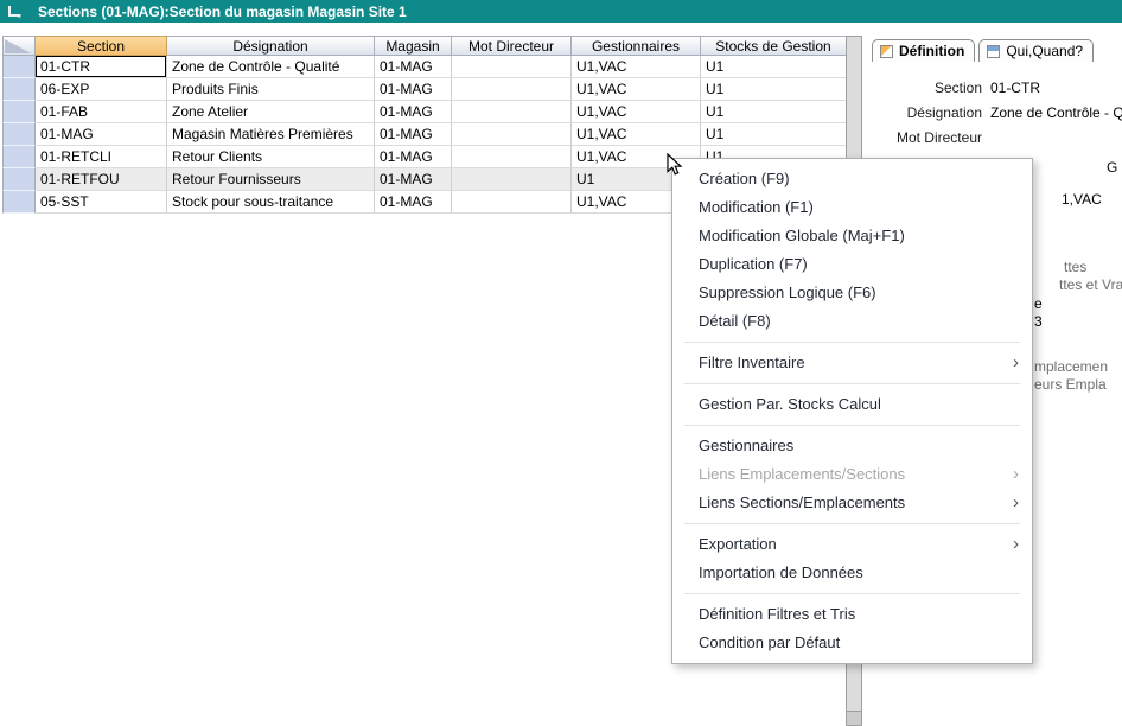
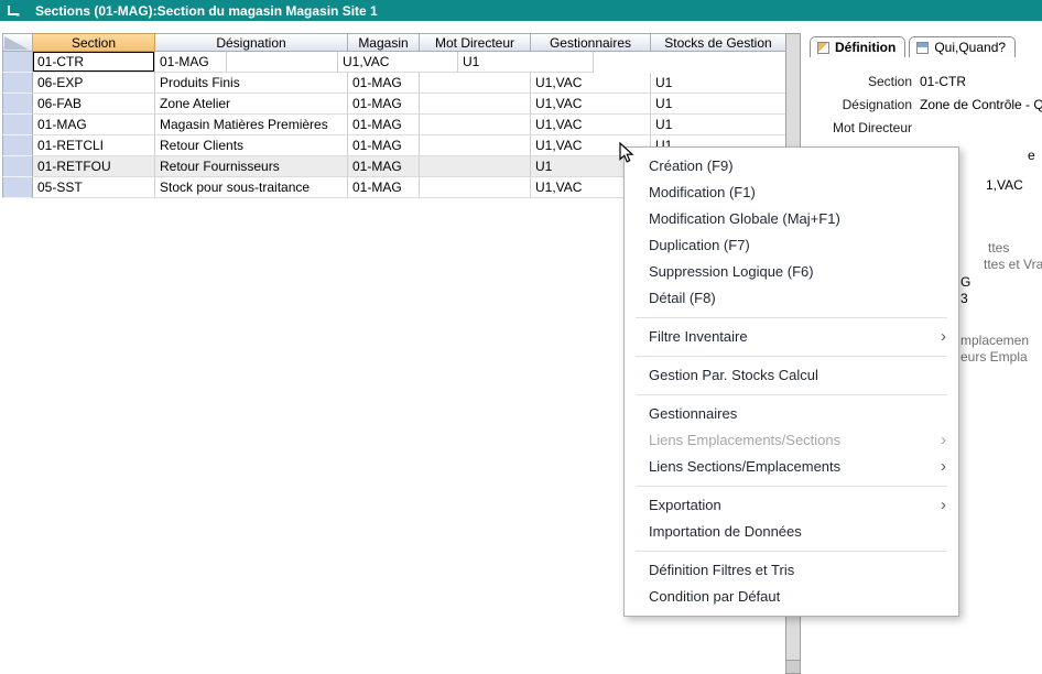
  Sections (01-MAG):Section du magasin Magasin Site 1
  Section
  Désignation
  Magasin
  Mot Directeur
  Gestionnaires
  Stocks de Gestion
  01-CTR
- Zone de Contrôle - Qualité
  01-MAG
  U1,VAC
  U1
  06-EXP
  Produits Finis
  01-MAG
  U1,VAC
  U1
- 01-FAB
+ 06-FAB
  Zone Atelier
  01-MAG
  U1,VAC
  U1
  01-MAG
  Magasin Matières Premières
  01-MAG
  U1,VAC
  U1
  01-RETCLI
  Retour Clients
  01-MAG
  U1,VAC
  U1
  01-RETFOU
  Retour Fournisseurs
  01-MAG
  U1
  05-SST
  Stock pour sous-traitance
  01-MAG
  U1,VAC
  Définition
  Qui,Quand?
  Section
  01-CTR
  Désignation
  Zone de Contrôle - Q
  Mot Directeur
- G
+ e
  1,VAC
  ttes
  ttes et Vra
- e
+ G
  3
  mplacemen
  eurs Empla
  Création (F9)
  Modification (F1)
  Modification Globale (Maj+F1)
  Duplication (F7)
  Suppression Logique (F6)
  Détail (F8)
  Filtre Inventaire
  ›
  Gestion Par. Stocks Calcul
  Gestionnaires
  Liens Emplacements/Sections
  ›
  Liens Sections/Emplacements
  ›
  Exportation
  ›
  Importation de Données
  Définition Filtres et Tris
  Condition par Défaut
